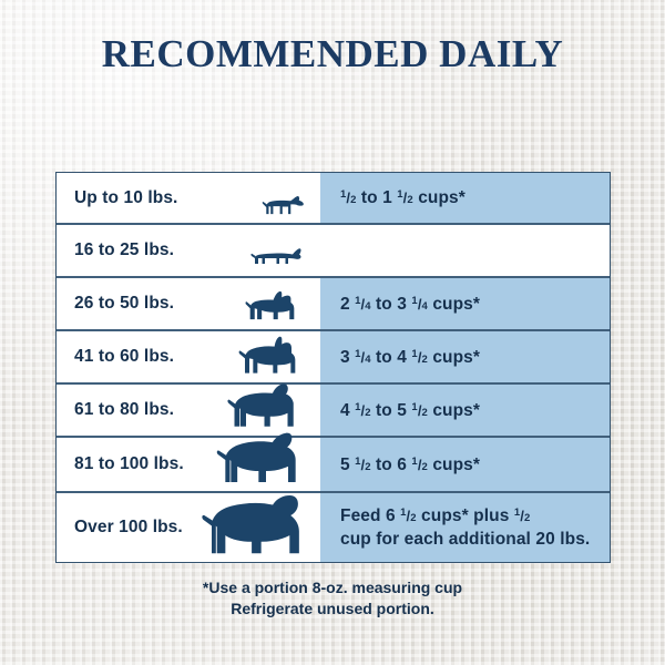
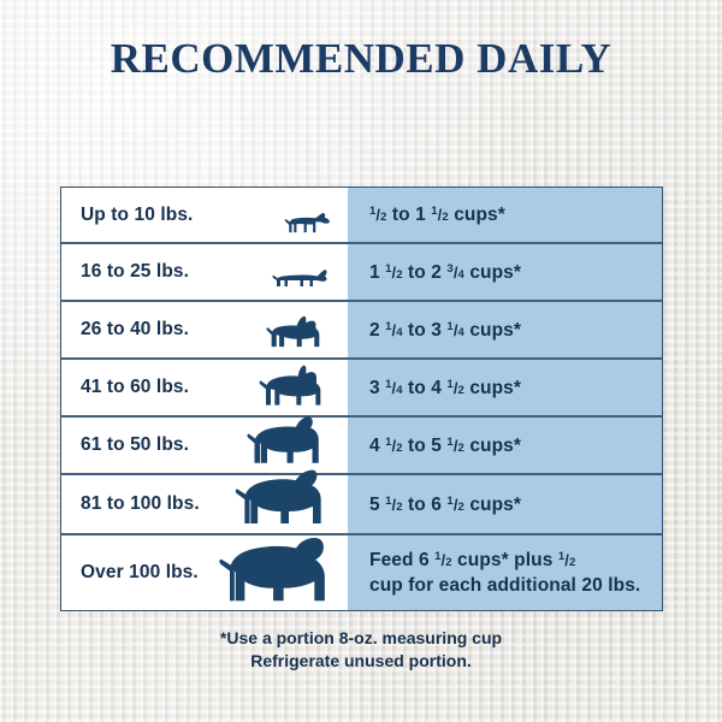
  RECOMMENDED DAILY
  Up to 10 lbs.
  1/2 to 1 1/2 cups*
  16 to 25 lbs.
+ 1 1/2 to 2 3/4 cups*
- 26 to 50 lbs.
+ 26 to 40 lbs.
  2 1/4 to 3 1/4 cups*
  41 to 60 lbs.
  3 1/4 to 4 1/2 cups*
- 61 to 80 lbs.
+ 61 to 50 lbs.
  4 1/2 to 5 1/2 cups*
  81 to 100 lbs.
  5 1/2 to 6 1/2 cups*
  Over 100 lbs.
  Feed 6 1/2 cups* plus 1/2
  cup for each additional 20 lbs.
  *Use a portion 8-oz. measuring cup
  Refrigerate unused portion.
